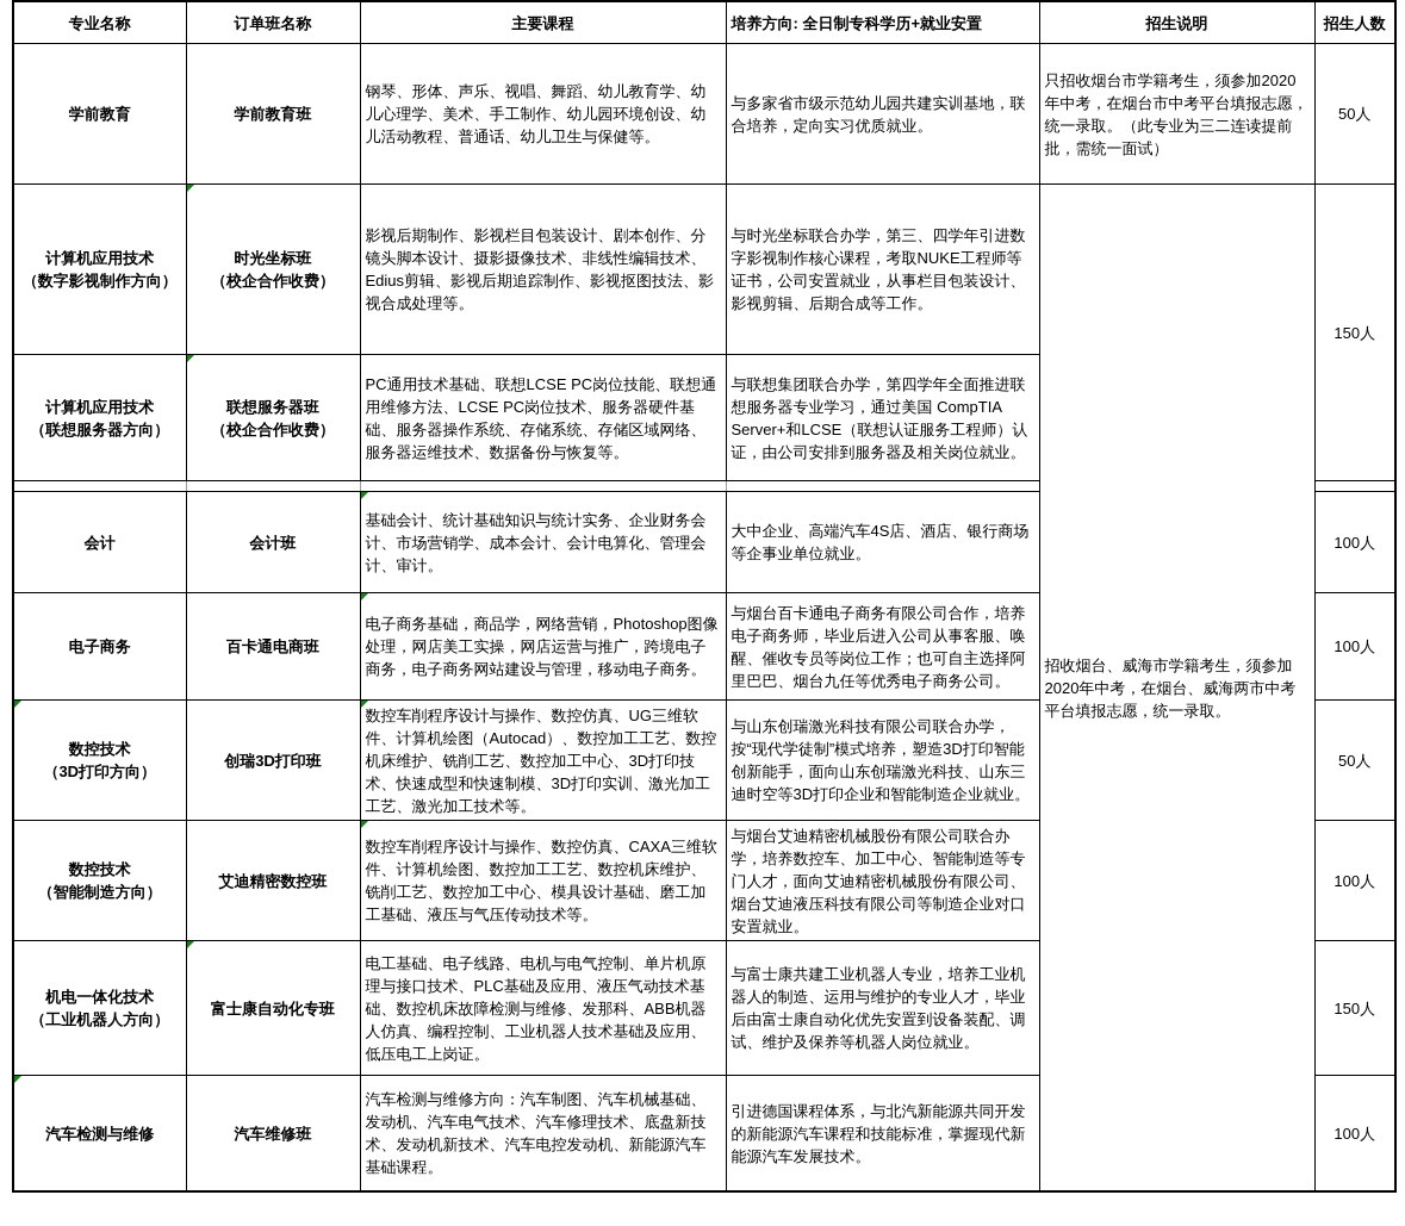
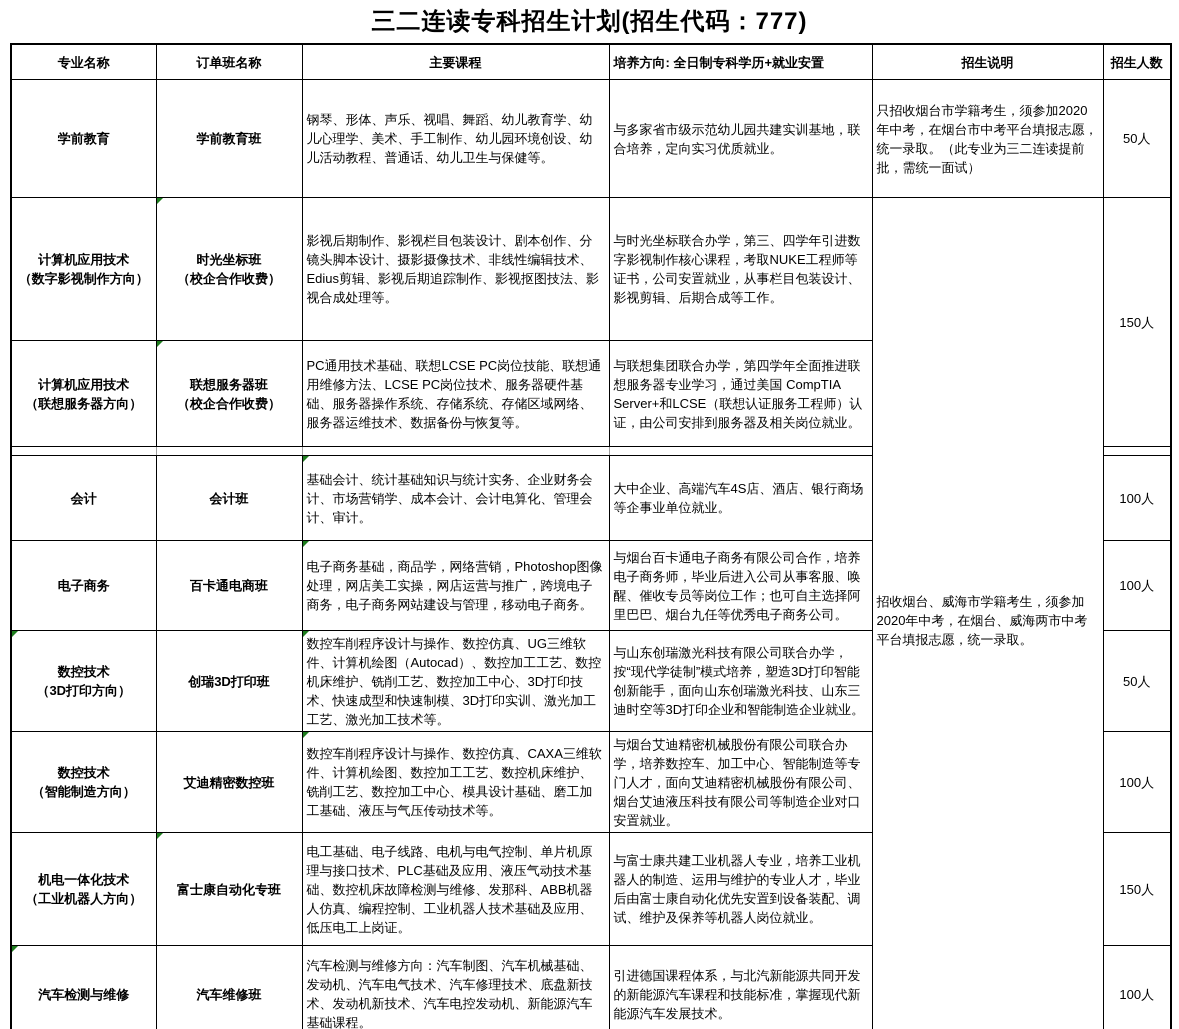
+ 三二连读专科招生计划(招生代码：777)
  专业名称	订单班名称	主要课程	培养方向: 全日制专科学历+就业安置	招生说明	招生人数
  学前教育	学前教育班	钢琴、形体、声乐、视唱、舞蹈、幼儿教育学、幼儿心理学、美术、手工制作、幼儿园环境创设、幼儿活动教程、普通话、幼儿卫生与保健等。	与多家省市级示范幼儿园共建实训基地，联合培养，定向实习优质就业。	只招收烟台市学籍考生，须参加2020年中考，在烟台市中考平台填报志愿，统一录取。（此专业为三二连读提前批，需统一面试）	50人
  计算机应用技术 （数字影视制作方向）	时光坐标班 （校企合作收费）	影视后期制作、影视栏目包装设计、剧本创作、分镜头脚本设计、摄影摄像技术、非线性编辑技术、Edius剪辑、影视后期追踪制作、影视抠图技法、影视合成处理等。	与时光坐标联合办学，第三、四学年引进数字影视制作核心课程，考取NUKE工程师等证书，公司安置就业，从事栏目包装设计、影视剪辑、后期合成等工作。	招收烟台、威海市学籍考生，须参加2020年中考，在烟台、威海两市中考平台填报志愿，统一录取。	150人
  计算机应用技术 （联想服务器方向）	联想服务器班 （校企合作收费）	PC通用技术基础、联想LCSE PC岗位技能、联想通用维修方法、LCSE PC岗位技术、服务器硬件基础、服务器操作系统、存储系统、存储区域网络、服务器运维技术、数据备份与恢复等。	与联想集团联合办学，第四学年全面推进联想服务器专业学习，通过美国 CompTIA Server+和LCSE（联想认证服务工程师）认证，由公司安排到服务器及相关岗位就业。
  会计	会计班	基础会计、统计基础知识与统计实务、企业财务会计、市场营销学、成本会计、会计电算化、管理会计、审计。	大中企业、高端汽车4S店、酒店、银行商场等企事业单位就业。	100人
  电子商务	百卡通电商班	电子商务基础，商品学，网络营销，Photoshop图像处理，网店美工实操，网店运营与推广，跨境电子商务，电子商务网站建设与管理，移动电子商务。	与烟台百卡通电子商务有限公司合作，培养电子商务师，毕业后进入公司从事客服、唤醒、催收专员等岗位工作；也可自主选择阿里巴巴、烟台九任等优秀电子商务公司。	100人
  数控技术 （3D打印方向）	创瑞3D打印班	数控车削程序设计与操作、数控仿真、UG三维软件、计算机绘图（Autocad）、数控加工工艺、数控机床维护、铣削工艺、数控加工中心、3D打印技术、快速成型和快速制模、3D打印实训、激光加工工艺、激光加工技术等。	与山东创瑞激光科技有限公司联合办学，按“现代学徒制”模式培养，塑造3D打印智能创新能手，面向山东创瑞激光科技、山东三迪时空等3D打印企业和智能制造企业就业。	50人
  数控技术 （智能制造方向）	艾迪精密数控班	数控车削程序设计与操作、数控仿真、CAXA三维软件、计算机绘图、数控加工工艺、数控机床维护、铣削工艺、数控加工中心、模具设计基础、磨工加工基础、液压与气压传动技术等。	与烟台艾迪精密机械股份有限公司联合办学，培养数控车、加工中心、智能制造等专门人才，面向艾迪精密机械股份有限公司、烟台艾迪液压科技有限公司等制造企业对口安置就业。	100人
  机电一体化技术 （工业机器人方向）	富士康自动化专班	电工基础、电子线路、电机与电气控制、单片机原理与接口技术、PLC基础及应用、液压气动技术基础、数控机床故障检测与维修、发那科、ABB机器人仿真、编程控制、工业机器人技术基础及应用、低压电工上岗证。	与富士康共建工业机器人专业，培养工业机器人的制造、运用与维护的专业人才，毕业后由富士康自动化优先安置到设备装配、调试、维护及保养等机器人岗位就业。	150人
  汽车检测与维修	汽车维修班	汽车检测与维修方向：汽车制图、汽车机械基础、发动机、汽车电气技术、汽车修理技术、底盘新技术、发动机新技术、汽车电控发动机、新能源汽车基础课程。	引进德国课程体系，与北汽新能源共同开发的新能源汽车课程和技能标准，掌握现代新能源汽车发展技术。	100人
